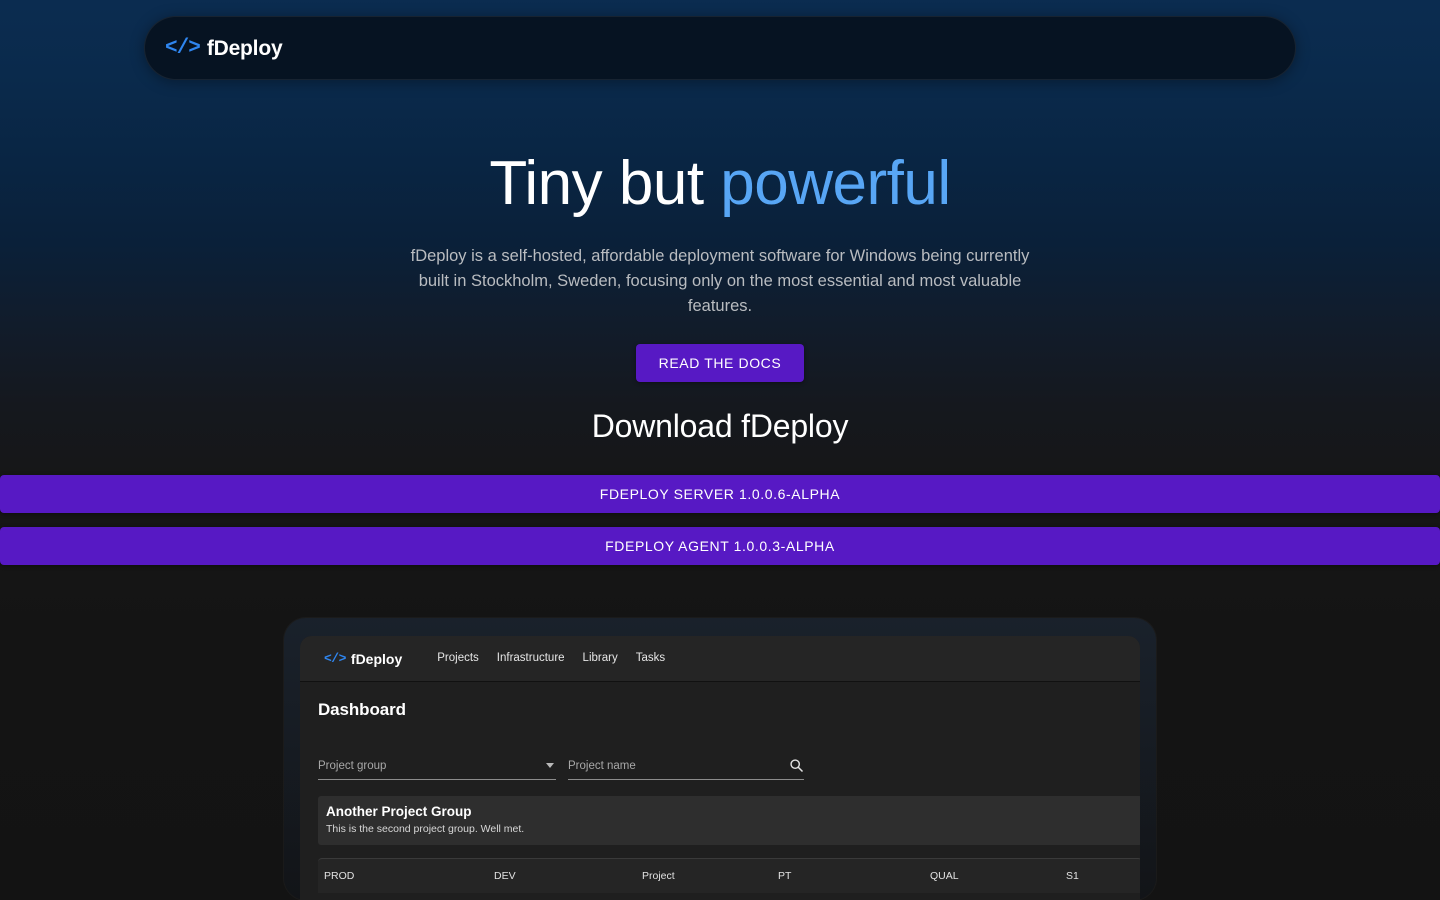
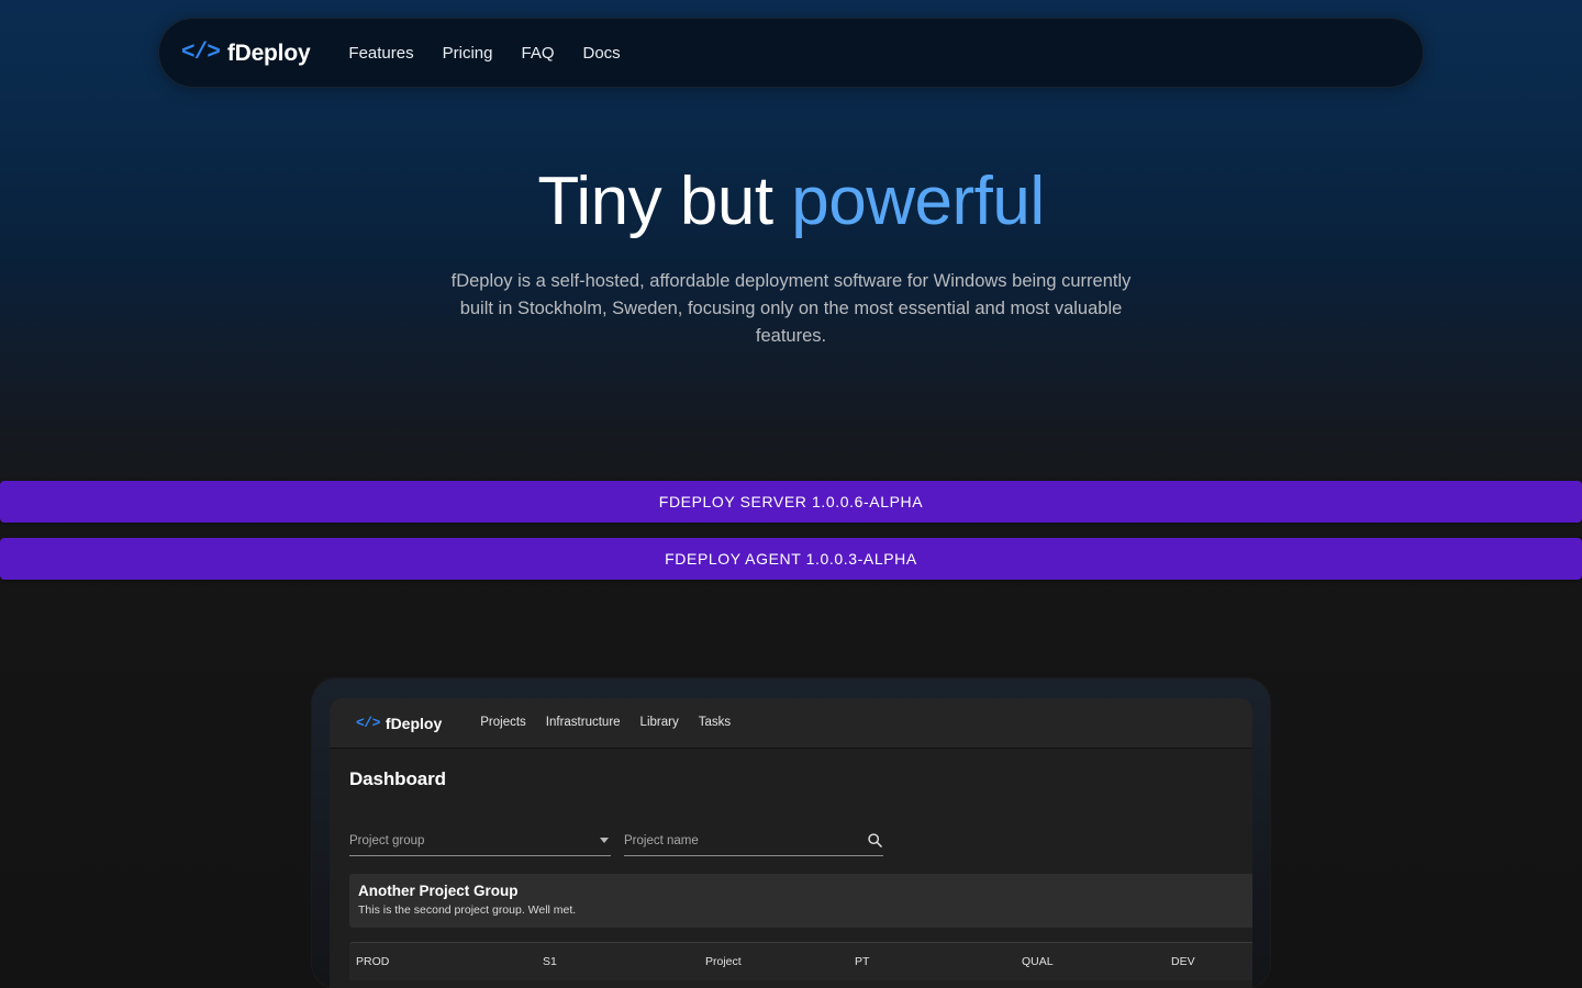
  </>
  fDeploy
+ Features
+ Pricing
+ FAQ
+ Docs
  Tiny but powerful
  fDeploy is a self-hosted, affordable deployment software for Windows being currently built in Stockholm, Sweden, focusing only on the most essential and most valuable features.
- READ THE DOCS
- Download fDeploy
  FDEPLOY SERVER 1.0.0.6-ALPHA
  FDEPLOY AGENT 1.0.0.3-ALPHA
  </>
  fDeploy
  Projects
  Infrastructure
  Library
  Tasks
  Dashboard
  Project group
  Project name
  Another Project Group
  This is the second project group. Well met.
  PROD
- DEV
+ S1
  Project
  PT
  QUAL
- S1
+ DEV
